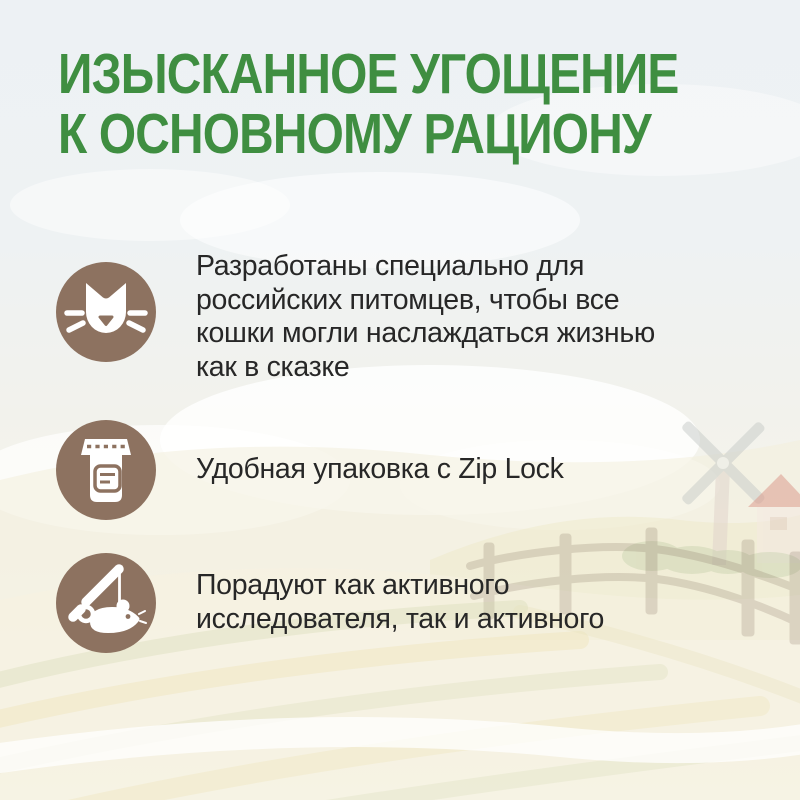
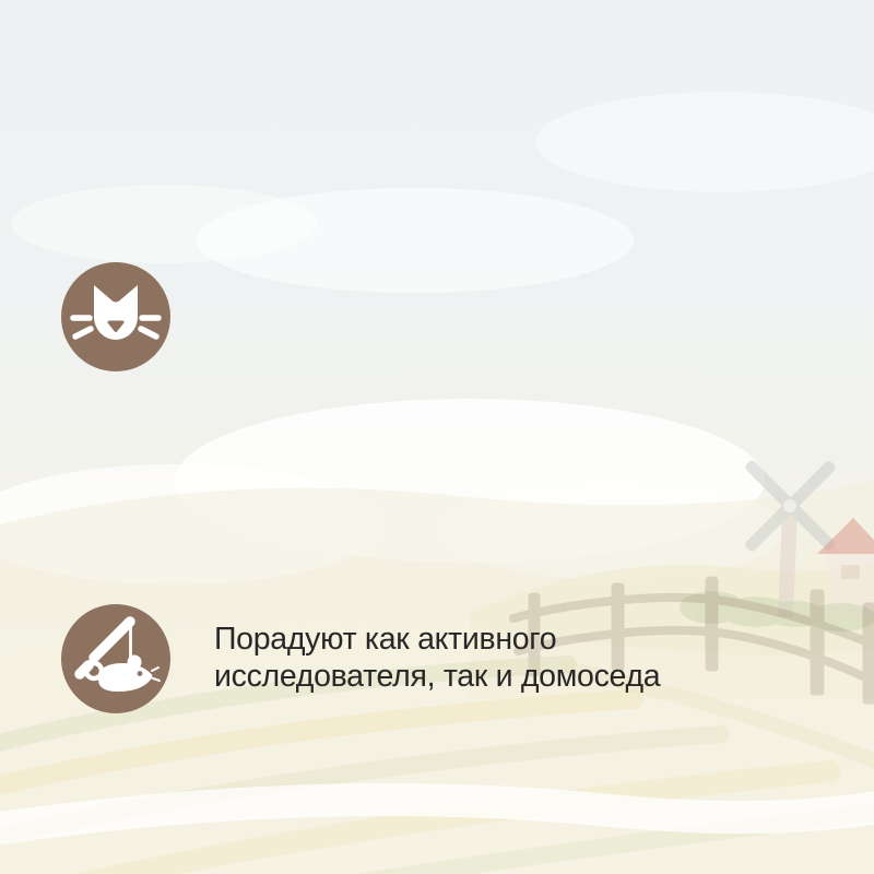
- ИЗЫСКАННОЕ УГОЩЕНИЕ
- К ОСНОВНОМУ РАЦИОНУ
- Разработаны специально для российских питомцев, чтобы все кошки могли наслаждаться жизнью как в сказке
- Удобная упаковка с Zip Lock
- Порадуют как активного исследователя, так и активного
+ Порадуют как активного исследователя, так и домоседа
